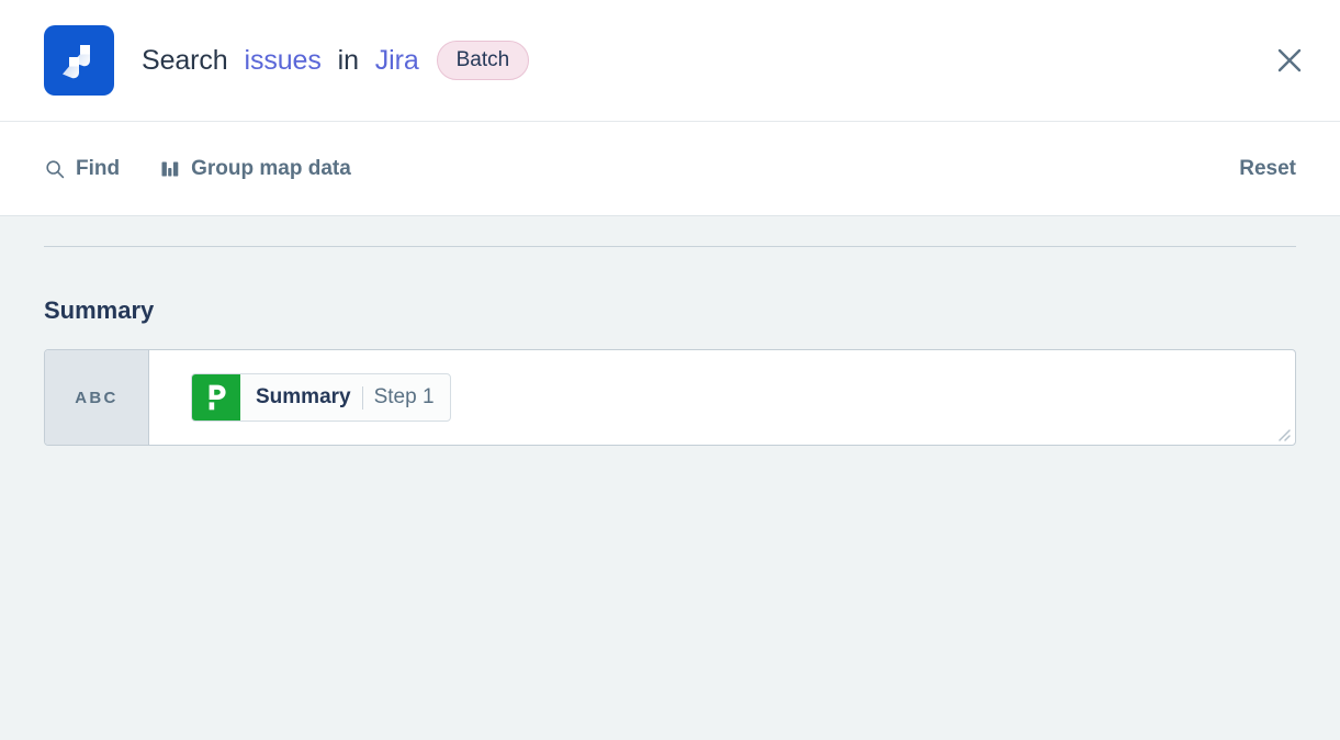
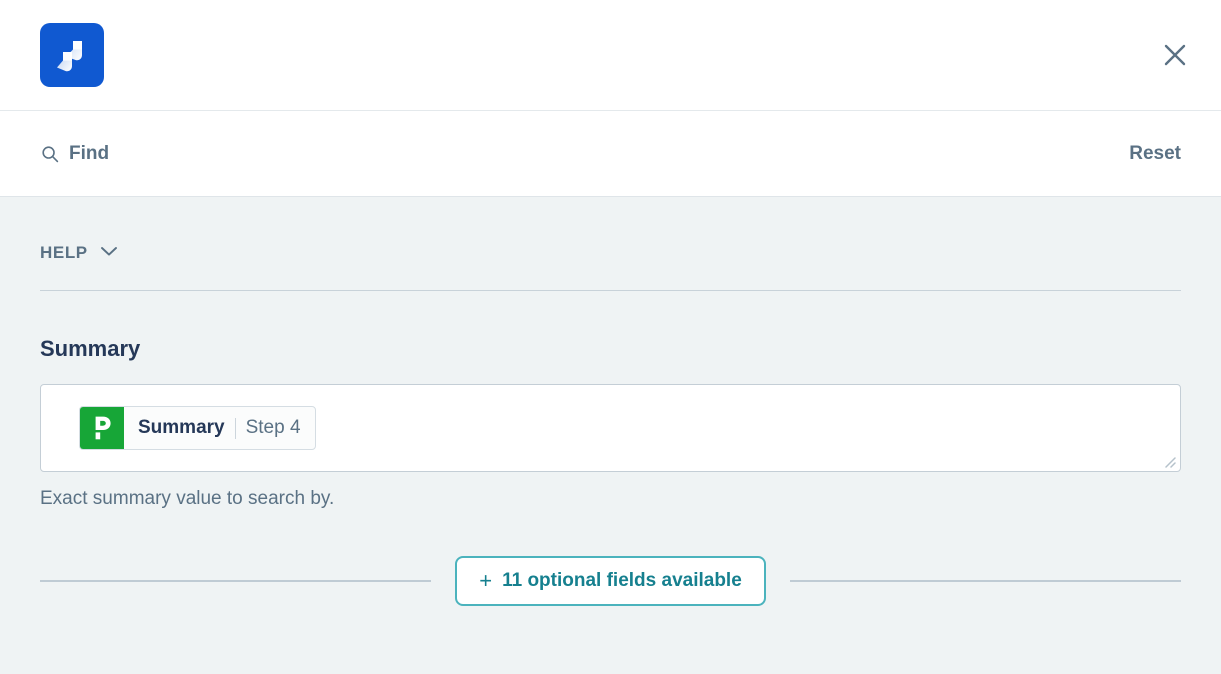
- Search issues in Jira
- Batch
  Find
- Group map data
  Reset
+ HELP
  Summary
- ABC
  Summary
- Step 1
+ Step 4
+ Exact summary value to search by.
+ +
+ 11 optional fields available
